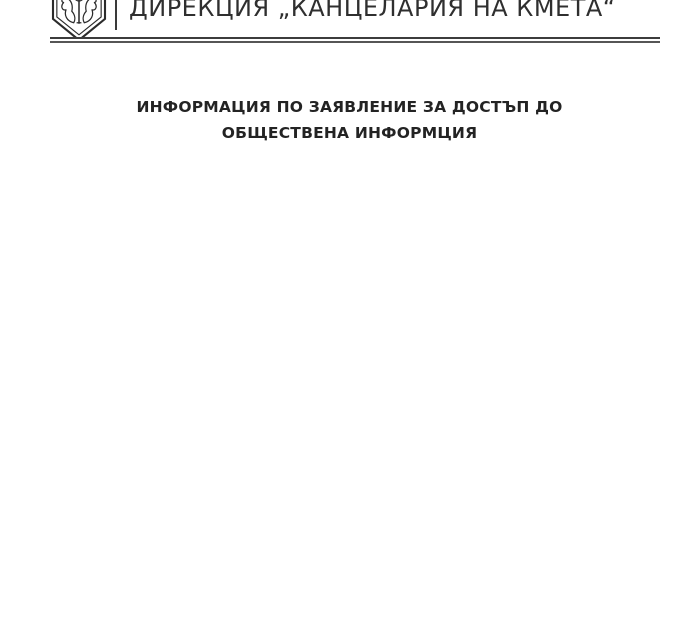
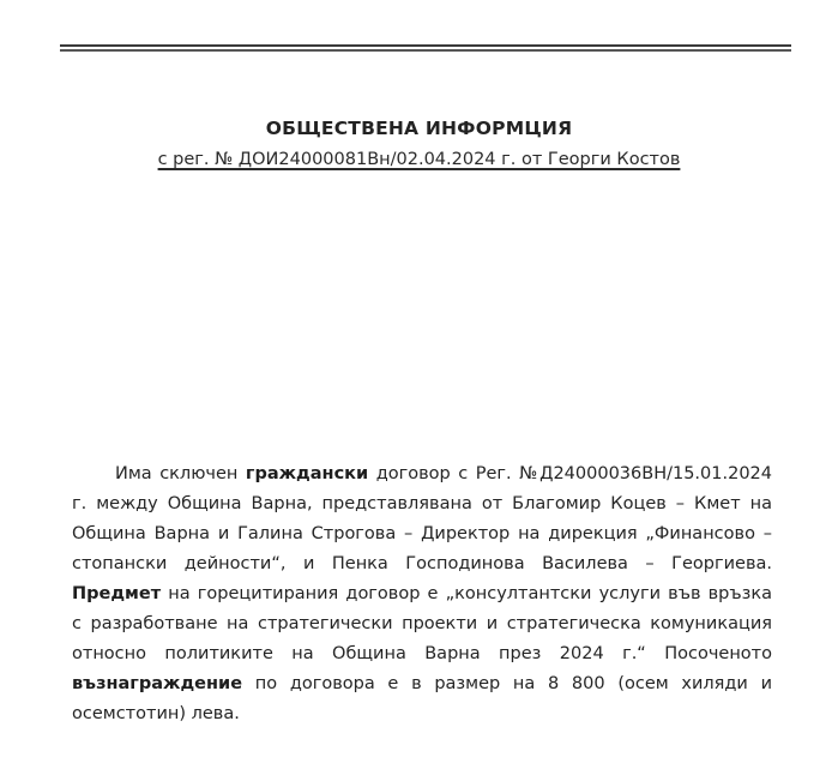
- ДИРЕКЦИЯ „КАНЦЕЛАРИЯ НА КМЕТА“
- ИНФОРМАЦИЯ ПО ЗАЯВЛЕНИЕ ЗА ДОСТЪП ДО
  ОБЩЕСТВЕНА ИНФОРМЦИЯ
+ с рег. № ДОИ24000081Вн/02.04.2024 г. от Георги Костов
+ Има сключен граждански договор с Рег. №Д24000036ВН/15.01.2024 г. между Община Варна, представлявана от Благомир Коцев – Кмет на Община Варна и Галина Строгова – Директор на дирекция „Финансово – стопански дейности“, и Пенка Господинова Василева – Георгиева. Предмет на горецитирания договор е „консултантски услуги във връзка с разработване на стратегически проекти и стратегическа комуникация относно политиките на Община Варна през 2024 г.“ Посоченото възнаграждение по договора е в размер на 8 800 (осем хиляди и осемстотин) лева.
